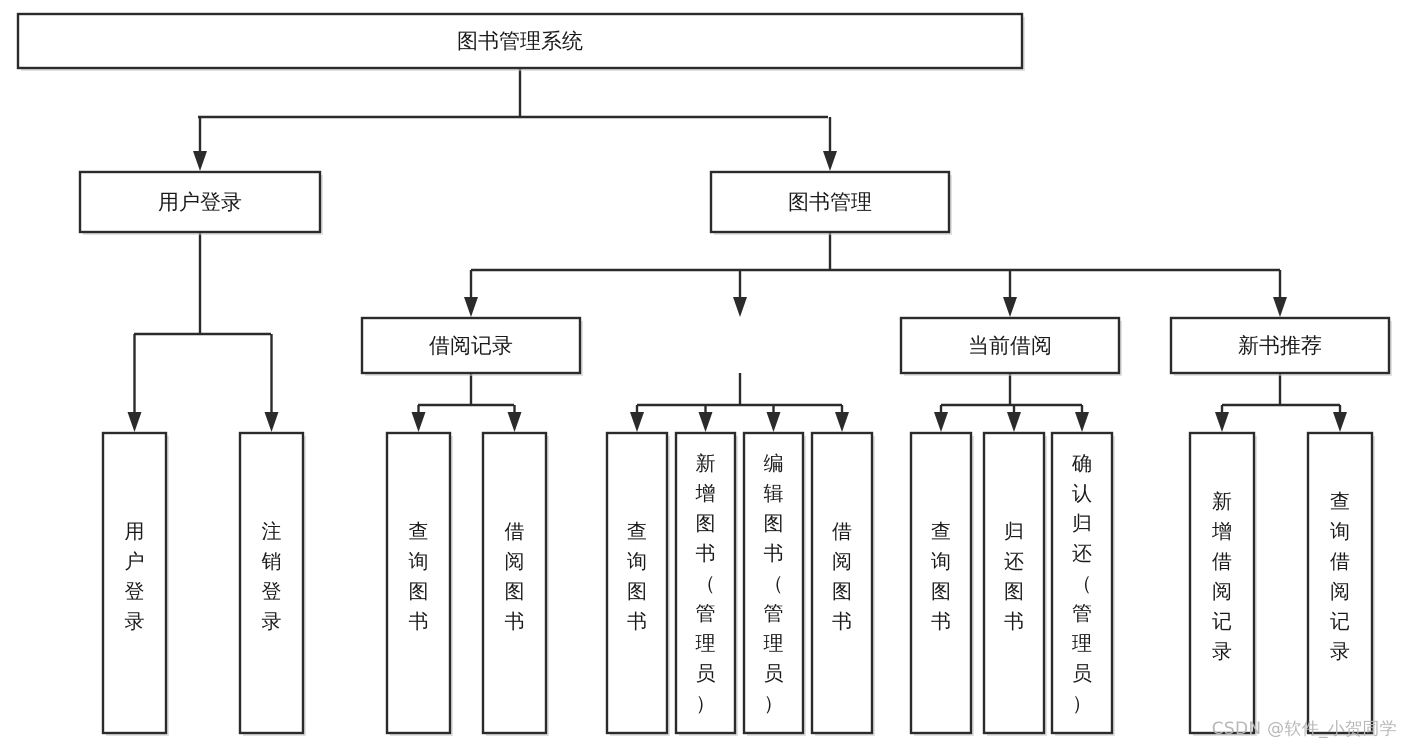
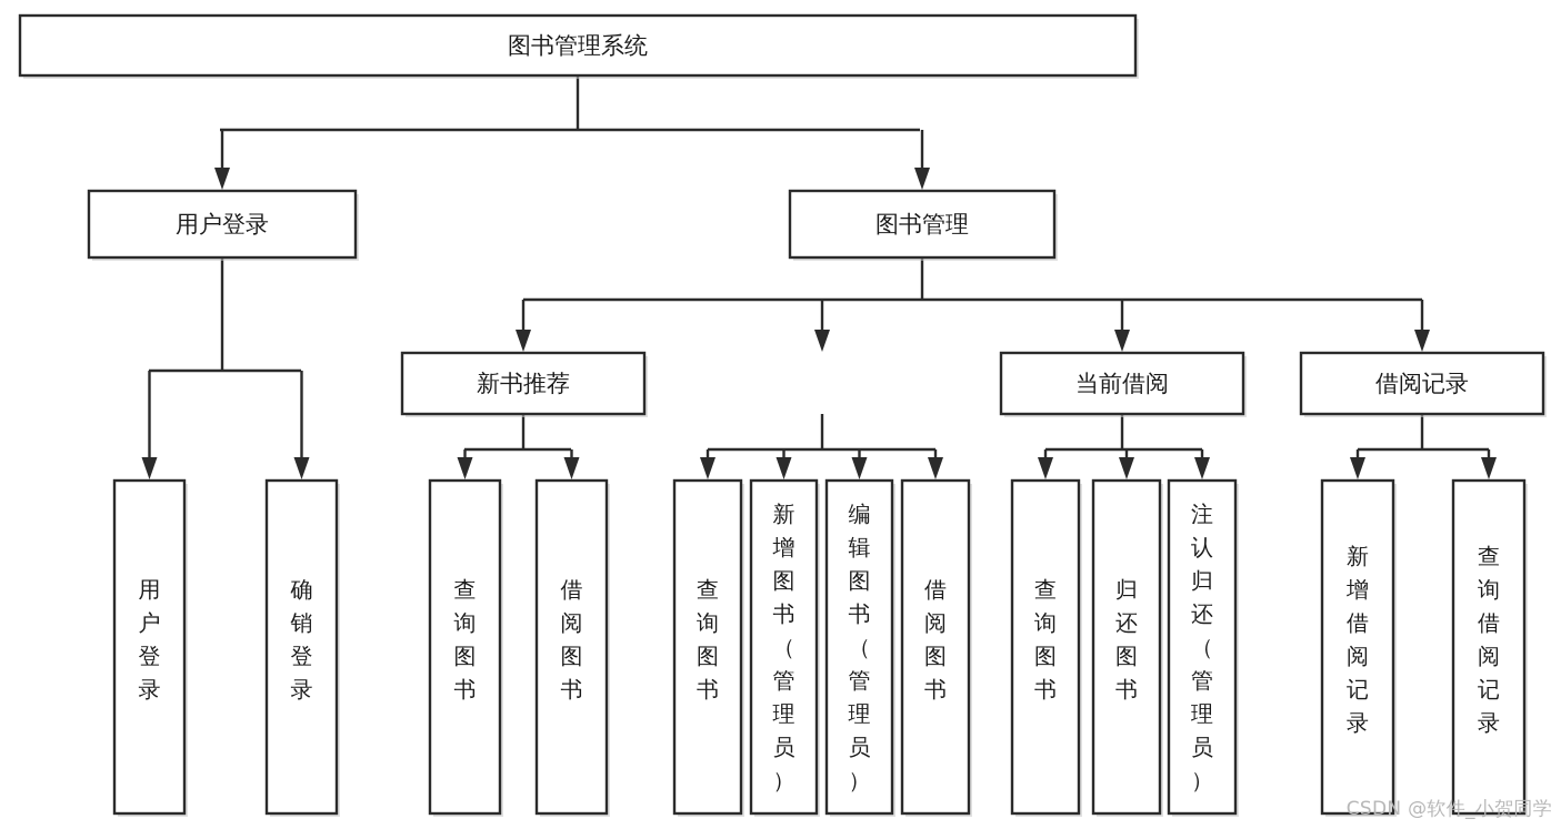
  图书管理系统
  用户登录
  图书管理
- 借阅记录
+ 新书推荐
  当前借阅
- 新书推荐
+ 借阅记录
  用户登录
- 注销登录
+ 确销登录
  查询图书
  借阅图书
  查询图书
  新增图书（管理员）
  编辑图书（管理员）
  借阅图书
  查询图书
  归还图书
- 确认归还（管理员）
+ 注认归还（管理员）
  新增借阅记录
  查询借阅记录
  CSDN @软件_小贺同学
